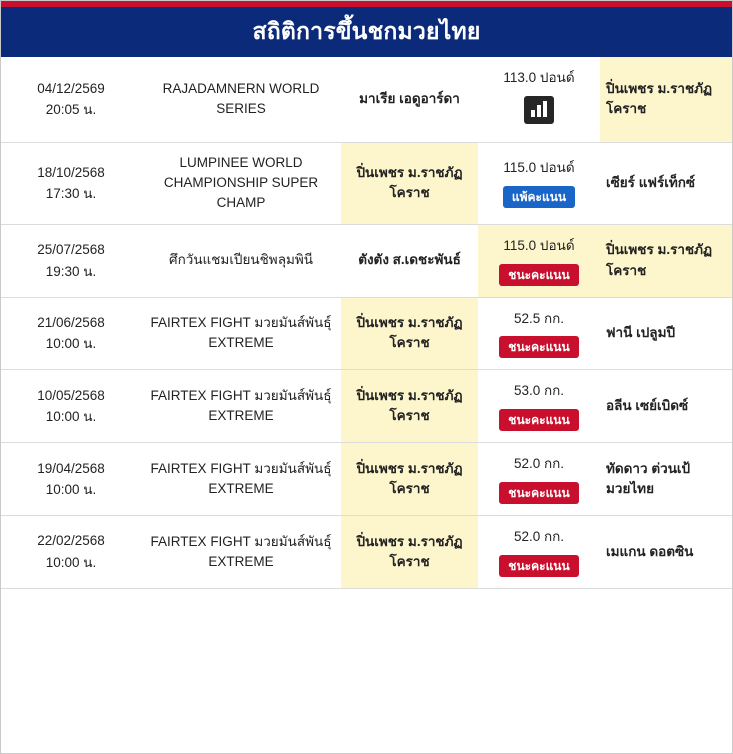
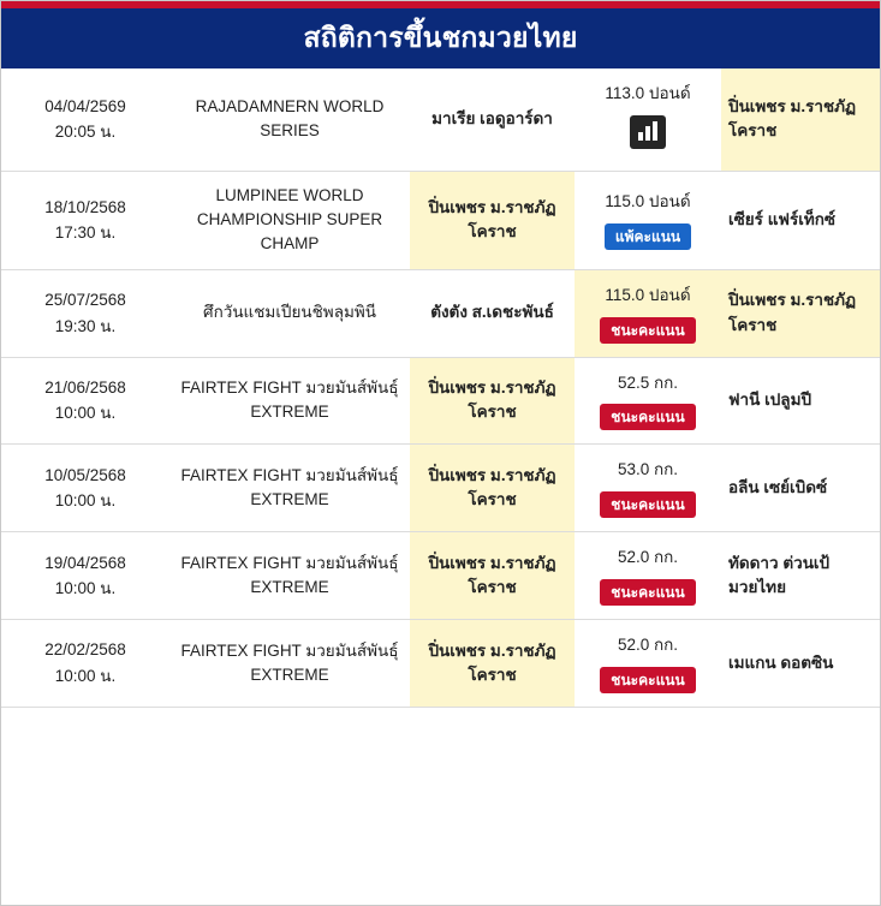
  สถิติการขึ้นชกมวยไทย
- 04/12/2569 20:05 น.	RAJADAMNERN WORLD SERIES	มาเรีย เอดูอาร์ดา	113.0 ปอนด์	ปิ่นเพชร ม.ราชภัฏโคราช
+ 04/04/2569 20:05 น.	RAJADAMNERN WORLD SERIES	มาเรีย เอดูอาร์ดา	113.0 ปอนด์	ปิ่นเพชร ม.ราชภัฏโคราช
  18/10/2568 17:30 น.	LUMPINEE WORLD CHAMPIONSHIP SUPER CHAMP	ปิ่นเพชร ม.ราชภัฏโคราช	115.0 ปอนด์ แพ้คะแนน	เซียร์ แฟร์เท็กซ์
  25/07/2568 19:30 น.	ศึกวันแชมเปียนชิพลุมพินี	ตังตัง ส.เดชะพันธ์	115.0 ปอนด์ ชนะคะแนน	ปิ่นเพชร ม.ราชภัฏโคราช
  21/06/2568 10:00 น.	FAIRTEX FIGHT มวยมันส์พันธุ์ EXTREME	ปิ่นเพชร ม.ราชภัฏโคราช	52.5 กก. ชนะคะแนน	ฟานี เปลูมปี
  10/05/2568 10:00 น.	FAIRTEX FIGHT มวยมันส์พันธุ์ EXTREME	ปิ่นเพชร ม.ราชภัฏโคราช	53.0 กก. ชนะคะแนน	อลีน เซย์เบิดซ์
  19/04/2568 10:00 น.	FAIRTEX FIGHT มวยมันส์พันธุ์ EXTREME	ปิ่นเพชร ม.ราชภัฏโคราช	52.0 กก. ชนะคะแนน	ทัดดาว ต่วนเป้มวยไทย
  22/02/2568 10:00 น.	FAIRTEX FIGHT มวยมันส์พันธุ์ EXTREME	ปิ่นเพชร ม.ราชภัฏโคราช	52.0 กก. ชนะคะแนน	เมแกน ดอตซิน
